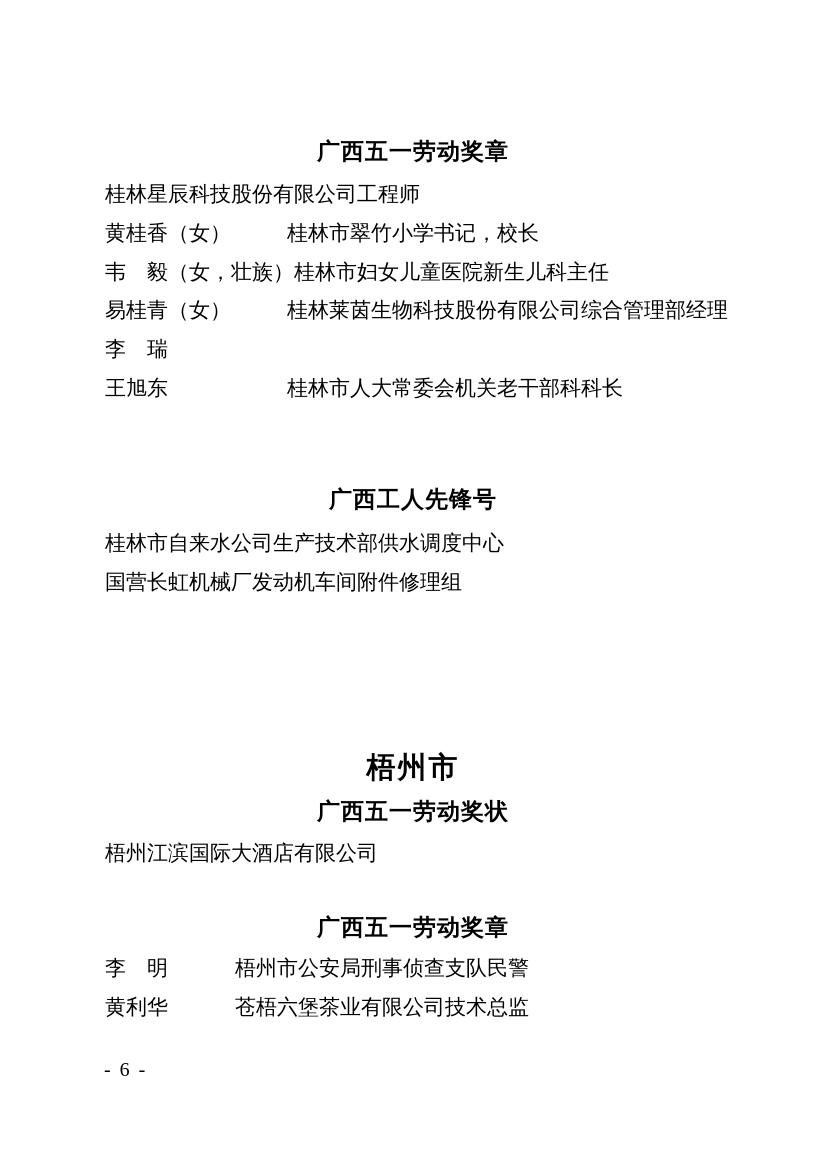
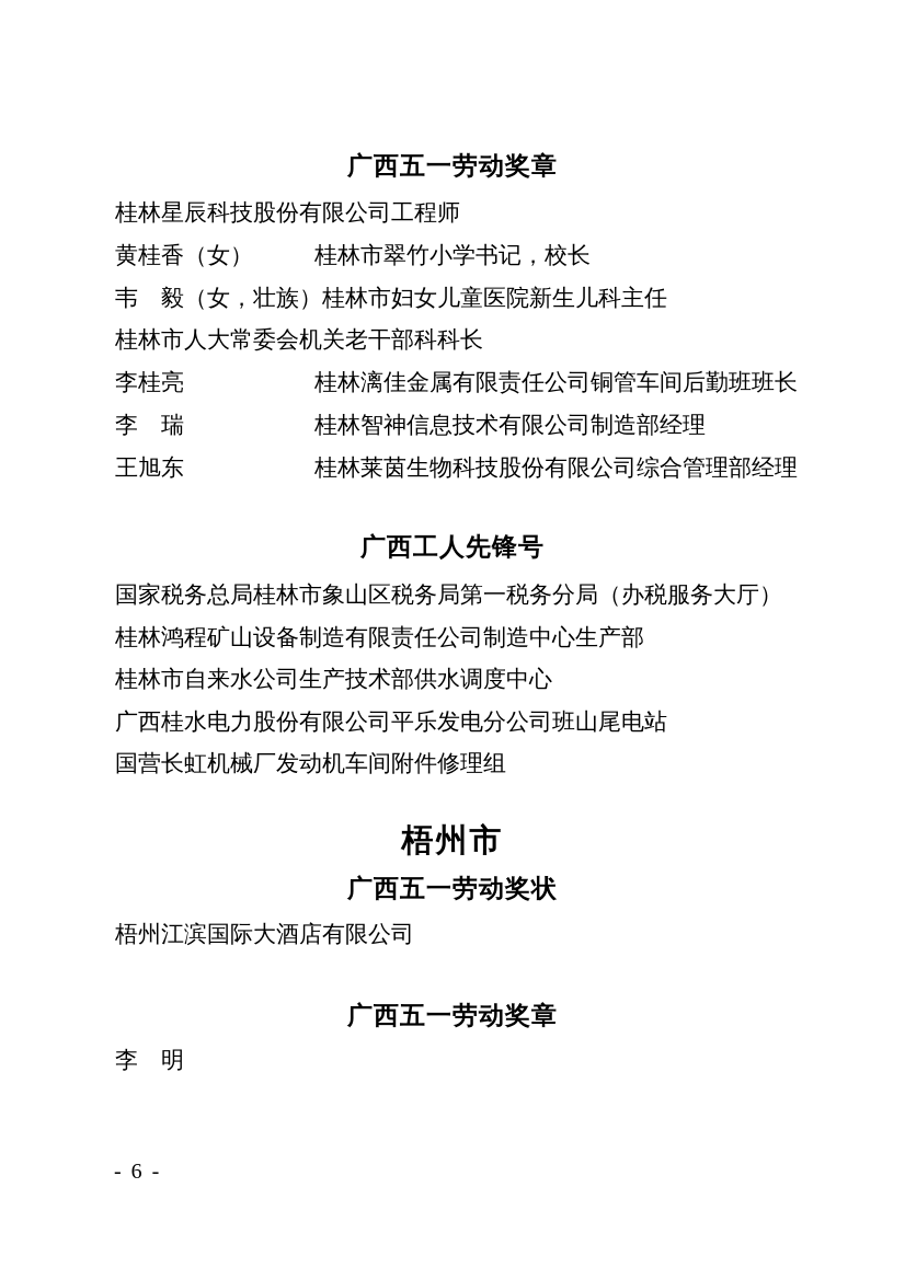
  广西五一劳动奖章
  桂林星辰科技股份有限公司工程师
  黄桂香（女）
  桂林市翠竹小学书记，校长
  韦 毅（女，壮族）
  桂林市妇女儿童医院新生儿科主任
- 易桂青（女）
- 桂林莱茵生物科技股份有限公司综合管理部经理
+ 桂林市人大常委会机关老干部科科长
+ 李桂亮
+ 桂林漓佳金属有限责任公司铜管车间后勤班班长
  李 瑞
+ 桂林智神信息技术有限公司制造部经理
  王旭东
- 桂林市人大常委会机关老干部科科长
+ 桂林莱茵生物科技股份有限公司综合管理部经理
  广西工人先锋号
+ 国家税务总局桂林市象山区税务局第一税务分局（办税服务大厅）
+ 桂林鸿程矿山设备制造有限责任公司制造中心生产部
  桂林市自来水公司生产技术部供水调度中心
+ 广西桂水电力股份有限公司平乐发电分公司班山尾电站
  国营长虹机械厂发动机车间附件修理组
  梧州市
  广西五一劳动奖状
  梧州江滨国际大酒店有限公司
  广西五一劳动奖章
  李 明
- 梧州市公安局刑事侦查支队民警
- 黄利华
- 苍梧六堡茶业有限公司技术总监
  - 6 -
